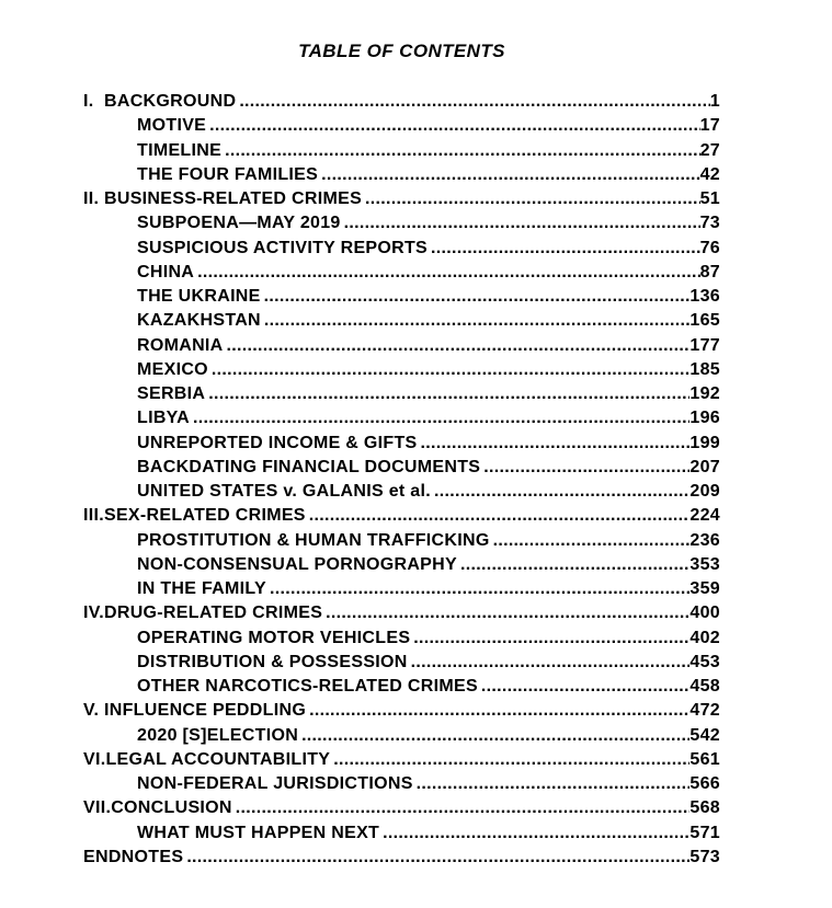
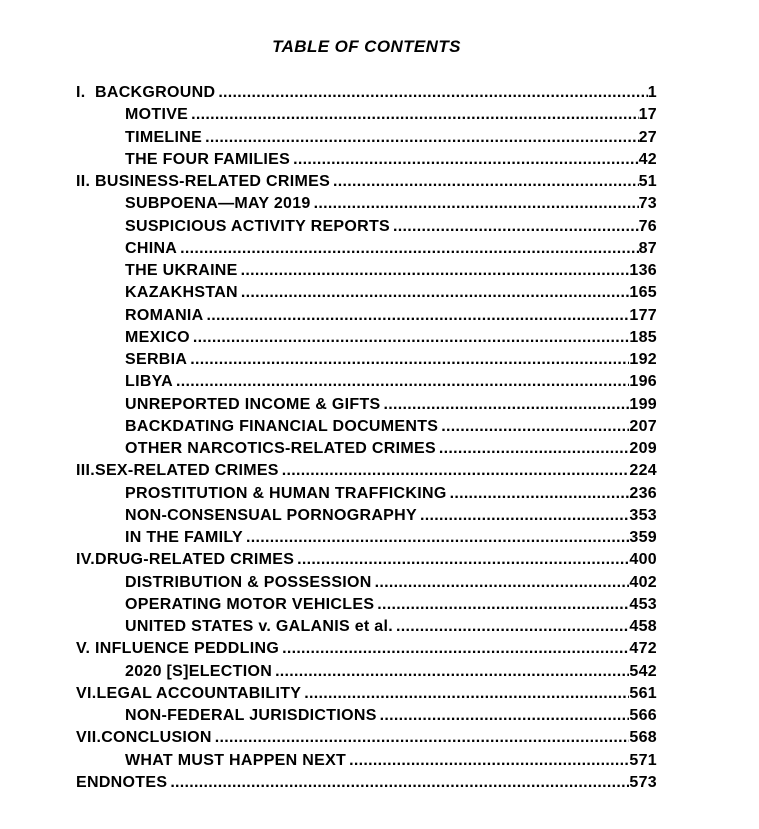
  TABLE OF CONTENTS
  I. BACKGROUND
  1
  MOTIVE
  17
  TIMELINE
  27
  THE FOUR FAMILIES
  42
  II. BUSINESS-RELATED CRIMES
  51
  SUBPOENA—MAY 2019
  73
  SUSPICIOUS ACTIVITY REPORTS
  76
  CHINA
  87
  THE UKRAINE
  136
  KAZAKHSTAN
  165
  ROMANIA
  177
  MEXICO
  185
  SERBIA
  192
  LIBYA
  196
  UNREPORTED INCOME & GIFTS
  199
  BACKDATING FINANCIAL DOCUMENTS
  207
- UNITED STATES v. GALANIS et al.
+ OTHER NARCOTICS-RELATED CRIMES
  209
  III.SEX-RELATED CRIMES
  224
  PROSTITUTION & HUMAN TRAFFICKING
  236
  NON-CONSENSUAL PORNOGRAPHY
  353
  IN THE FAMILY
  359
  IV.DRUG-RELATED CRIMES
  400
- OPERATING MOTOR VEHICLES
+ DISTRIBUTION & POSSESSION
  402
- DISTRIBUTION & POSSESSION
+ OPERATING MOTOR VEHICLES
  453
- OTHER NARCOTICS-RELATED CRIMES
+ UNITED STATES v. GALANIS et al.
  458
  V. INFLUENCE PEDDLING
  472
  2020 [S]ELECTION
  542
  VI.LEGAL ACCOUNTABILITY
  561
  NON-FEDERAL JURISDICTIONS
  566
  VII.CONCLUSION
  568
  WHAT MUST HAPPEN NEXT
  571
  ENDNOTES
  573
